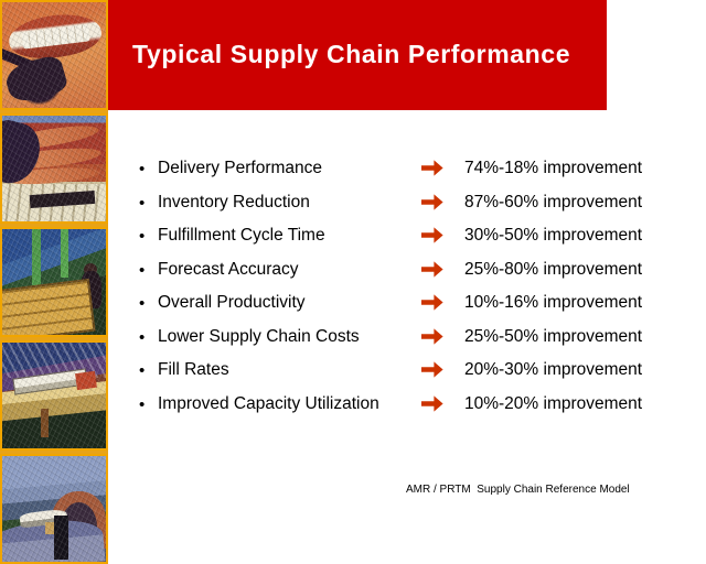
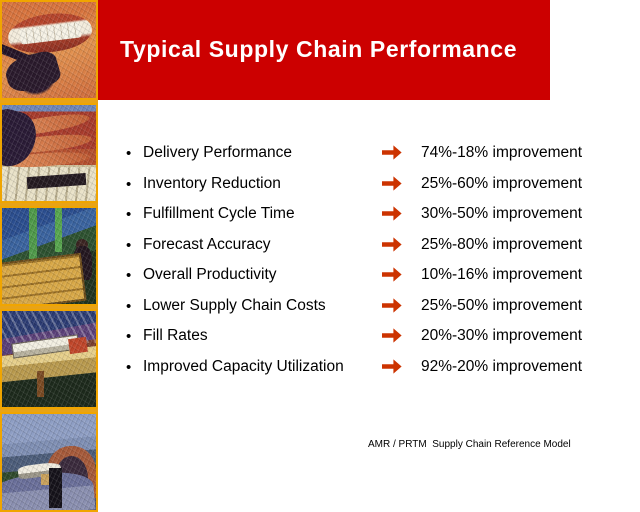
  Typical Supply Chain Performance
  •
  Delivery Performance
  74%-18% improvement
  •
  Inventory Reduction
- 87%-60% improvement
+ 25%-60% improvement
  •
  Fulfillment Cycle Time
  30%-50% improvement
  •
  Forecast Accuracy
  25%-80% improvement
  •
  Overall Productivity
  10%-16% improvement
  •
  Lower Supply Chain Costs
  25%-50% improvement
  •
  Fill Rates
  20%-30% improvement
  •
  Improved Capacity Utilization
- 10%-20% improvement
+ 92%-20% improvement
  AMR / PRTM Supply Chain Reference Model
